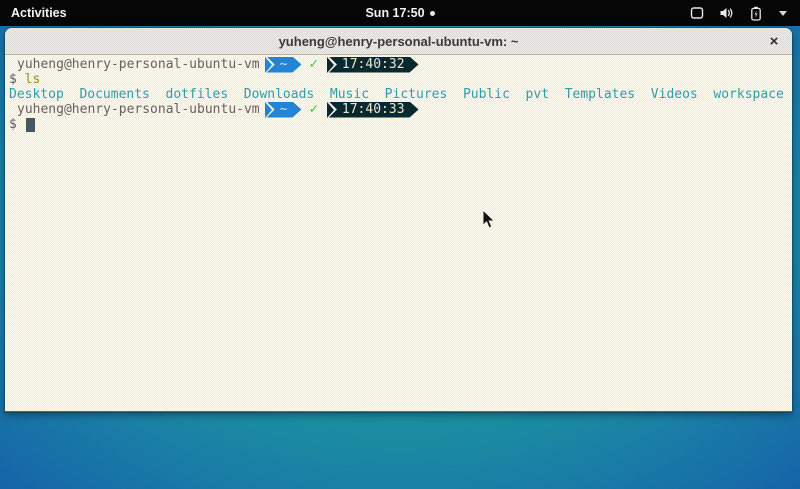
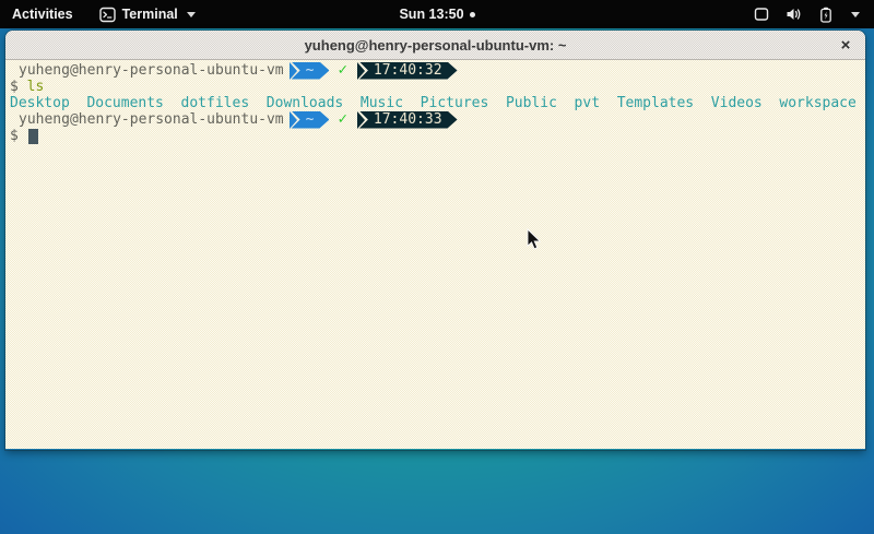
  Activities
+ Terminal
- Sun 17:50
+ Sun 13:50
  yuheng@henry-personal-ubuntu-vm: ~
  ×
  yuheng@henry-personal-ubuntu-vm
  ~
  ✓
  17:40:32
  $
  ls
  Desktop Documents dotfiles Downloads Music Pictures Public pvt Templates Videos workspace
  yuheng@henry-personal-ubuntu-vm
  ~
  ✓
  17:40:33
  $
